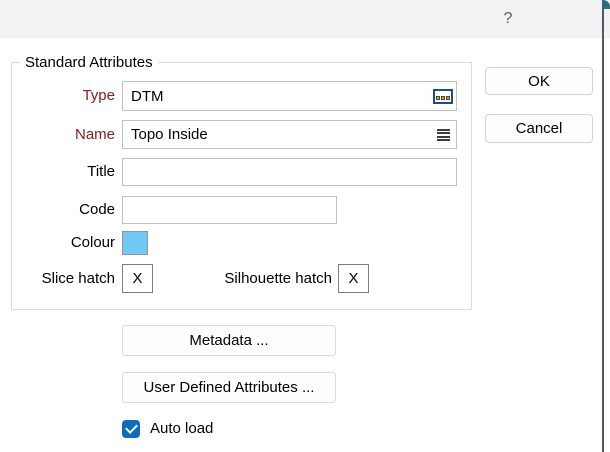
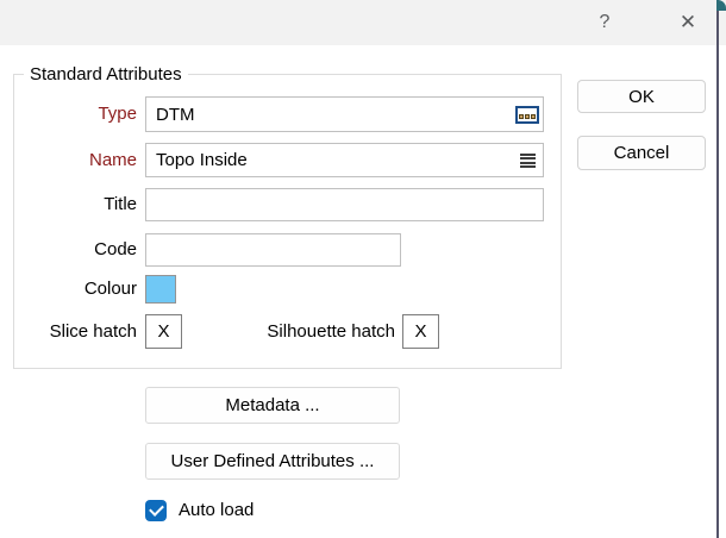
  ?
+ ✕
  Standard Attributes
  Type
  DTM
  Name
  Topo Inside
  Title
  Code
  Colour
  Slice hatch
  X
  Silhouette hatch
  X
  OK
  Cancel
  Metadata ...
  User Defined Attributes ...
  Auto load
